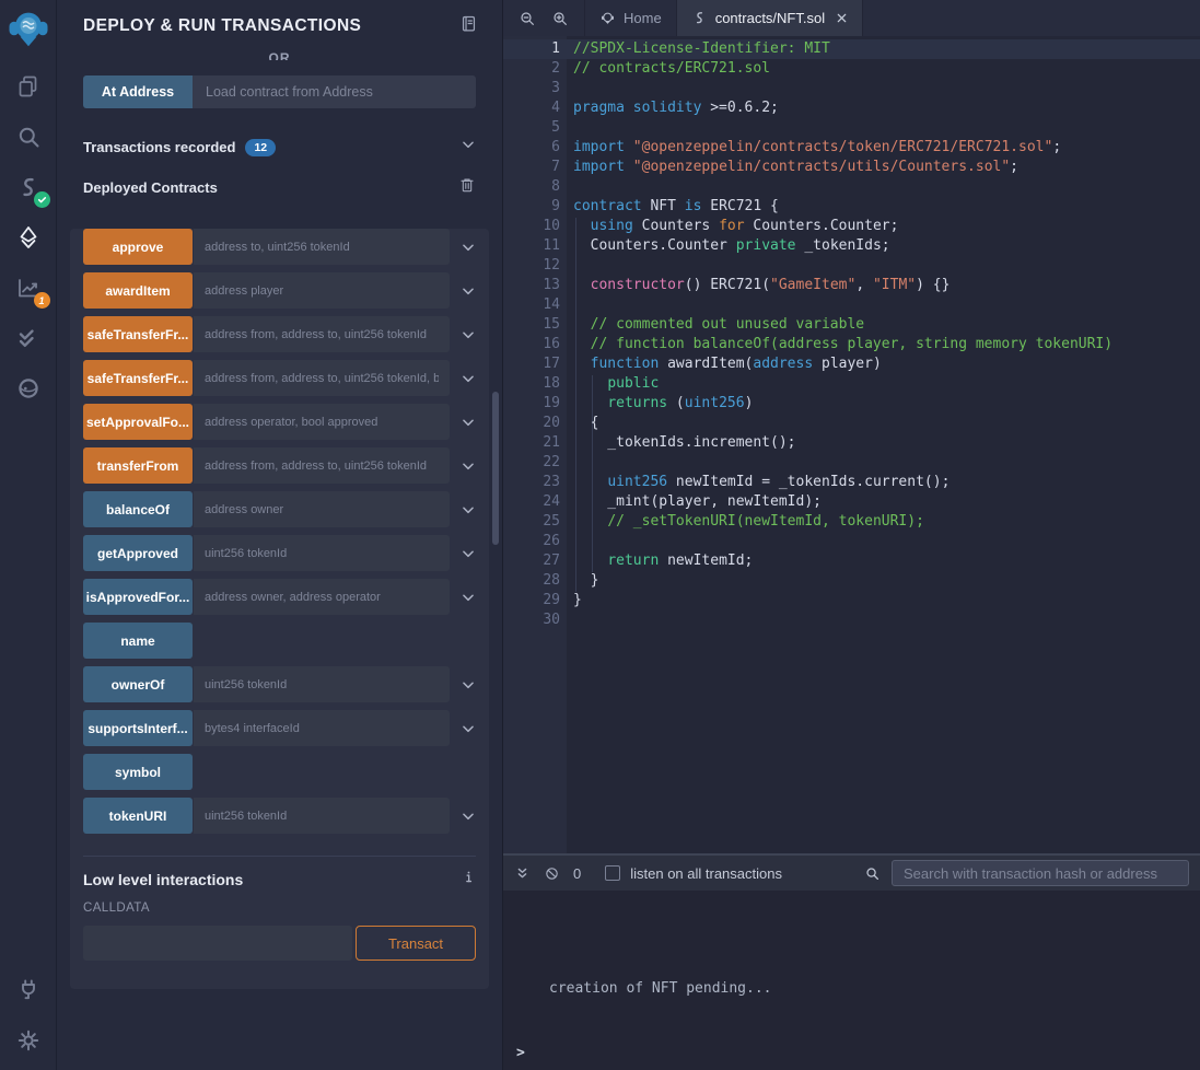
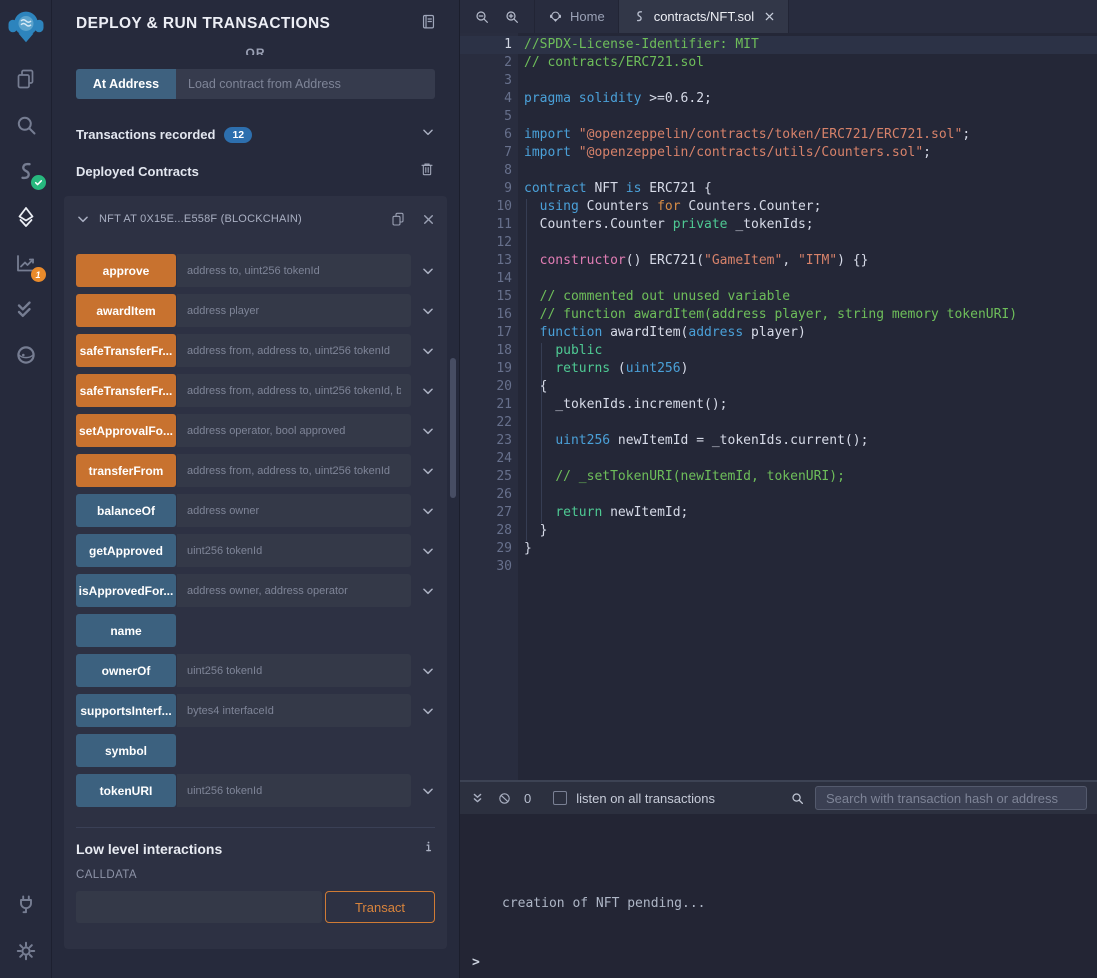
  1
  DEPLOY & RUN TRANSACTIONS
  OR
  At Address
  Load contract from Address
  Transactions recorded
  12
  Deployed Contracts
+ NFT AT 0X15E...E558F (BLOCKCHAIN)
  approve
  address to, uint256 tokenId
  awardItem
  address player
  safeTransferFr...
  address from, address to, uint256 tokenId
  safeTransferFr...
  address from, address to, uint256 tokenId, b
  setApprovalFo...
  address operator, bool approved
  transferFrom
  address from, address to, uint256 tokenId
  balanceOf
  address owner
  getApproved
  uint256 tokenId
  isApprovedFor...
  address owner, address operator
  name
  ownerOf
  uint256 tokenId
  supportsInterf...
  bytes4 interfaceId
  symbol
  tokenURI
  uint256 tokenId
  Low level interactions
  CALLDATA
  Transact
  Home
  contracts/NFT.sol
  1
  //SPDX-License-Identifier: MIT
  2
  // contracts/ERC721.sol
  3
  4
  pragma solidity >=0.6.2;
  5
  6
  import "@openzeppelin/contracts/token/ERC721/ERC721.sol";
  7
  import "@openzeppelin/contracts/utils/Counters.sol";
  8
  9
  contract NFT is ERC721 {
  10
  using Counters for Counters.Counter;
  11
  Counters.Counter private _tokenIds;
  12
  13
  constructor() ERC721("GameItem", "ITM") {}
  14
  15
  // commented out unused variable
  16
- // function balanceOf(address player, string memory tokenURI)
+ // function awardItem(address player, string memory tokenURI)
  17
  function awardItem(address player)
  18
  public
  19
  returns (uint256)
  20
  {
  21
  _tokenIds.increment();
  22
  23
  uint256 newItemId = _tokenIds.current();
  24
- _mint(player, newItemId);
  25
  // _setTokenURI(newItemId, tokenURI);
  26
  27
  return newItemId;
  28
  }
  29
  }
  30
  0
  listen on all transactions
  Search with transaction hash or address
  creation of NFT pending...
  >
